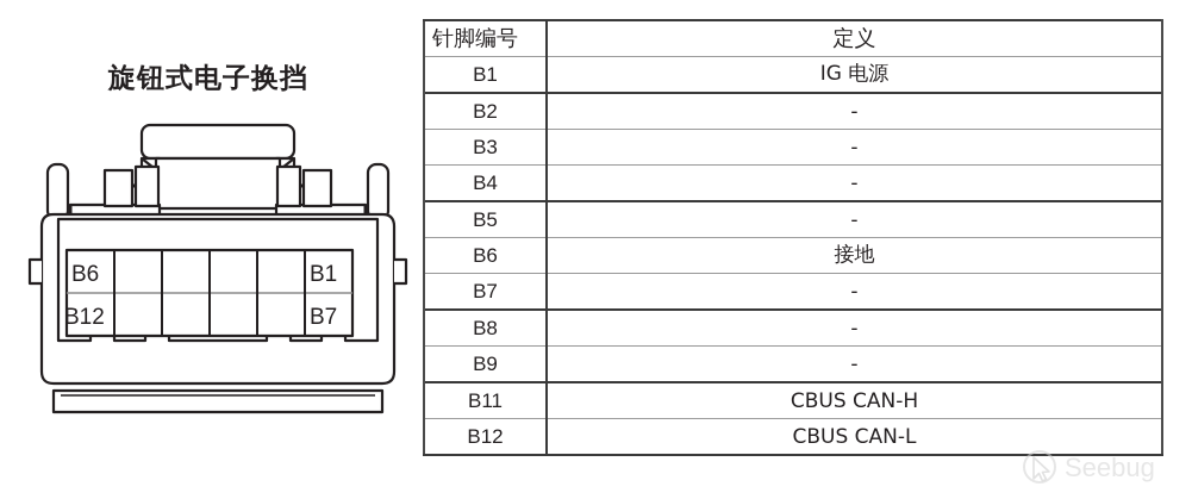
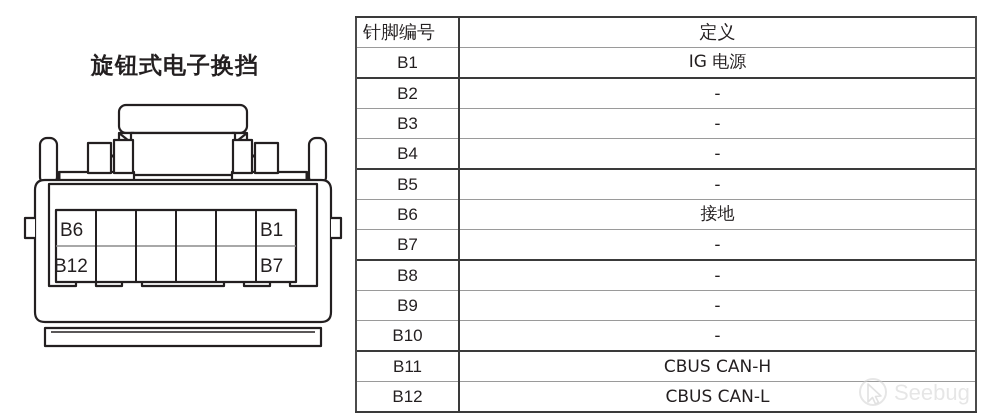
  旋钮式电子换挡
  B6
  B1
  B12
  B7
  针脚编号	定义
  B1	IG 电源
  B2	-
  B3	-
  B4	-
  B5	-
  B6	接地
  B7	-
  B8	-
  B9	-
+ B10	-
  B11	CBUS CAN-H
  B12	CBUS CAN-L
  Seebug
